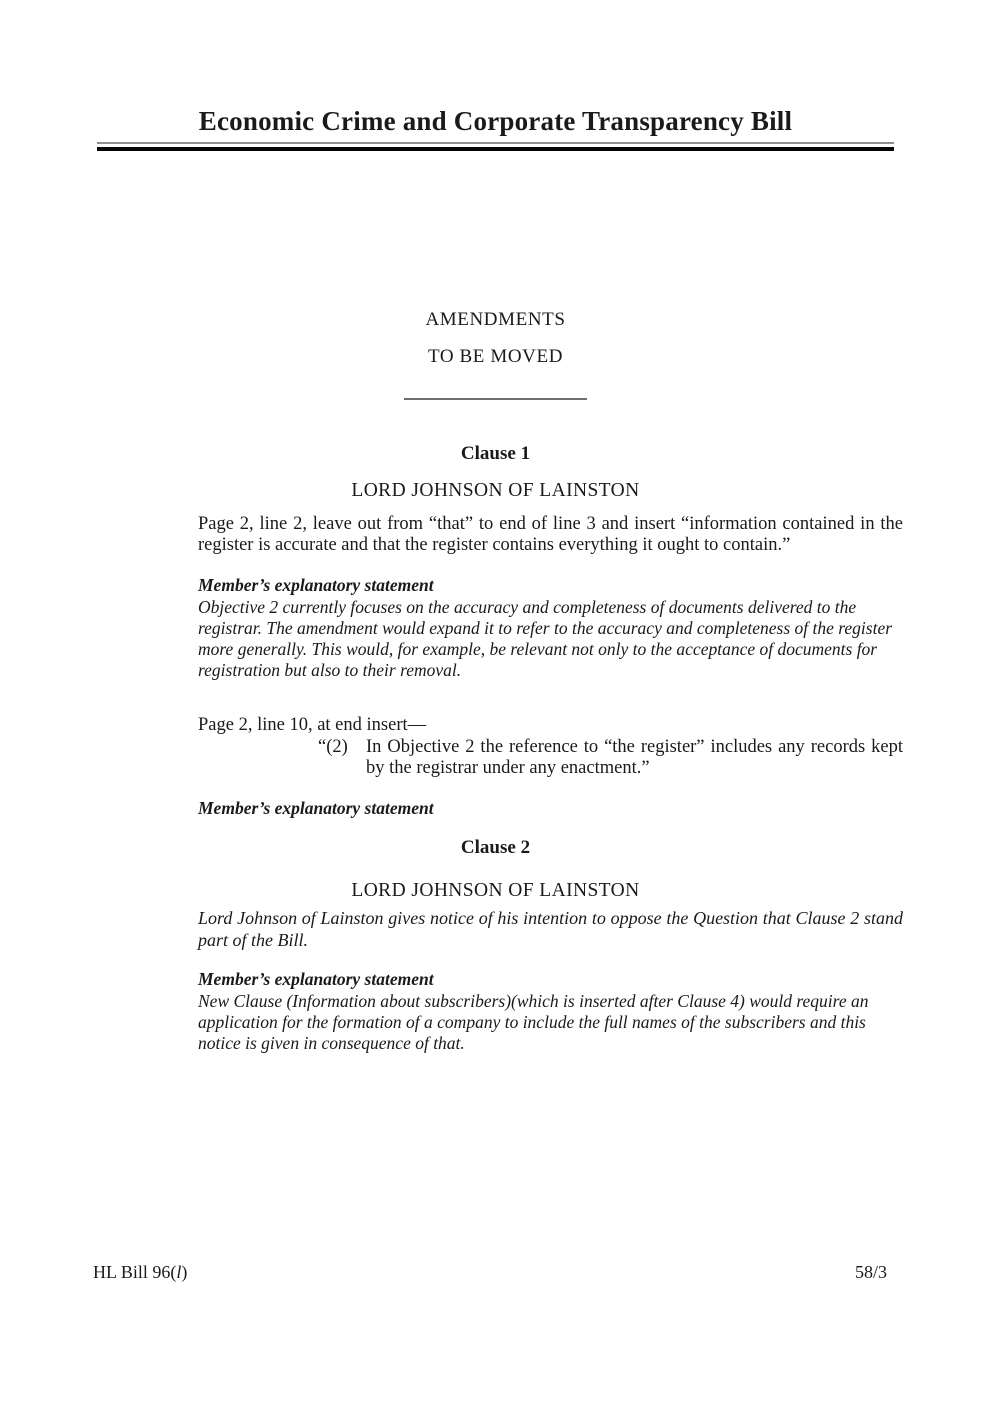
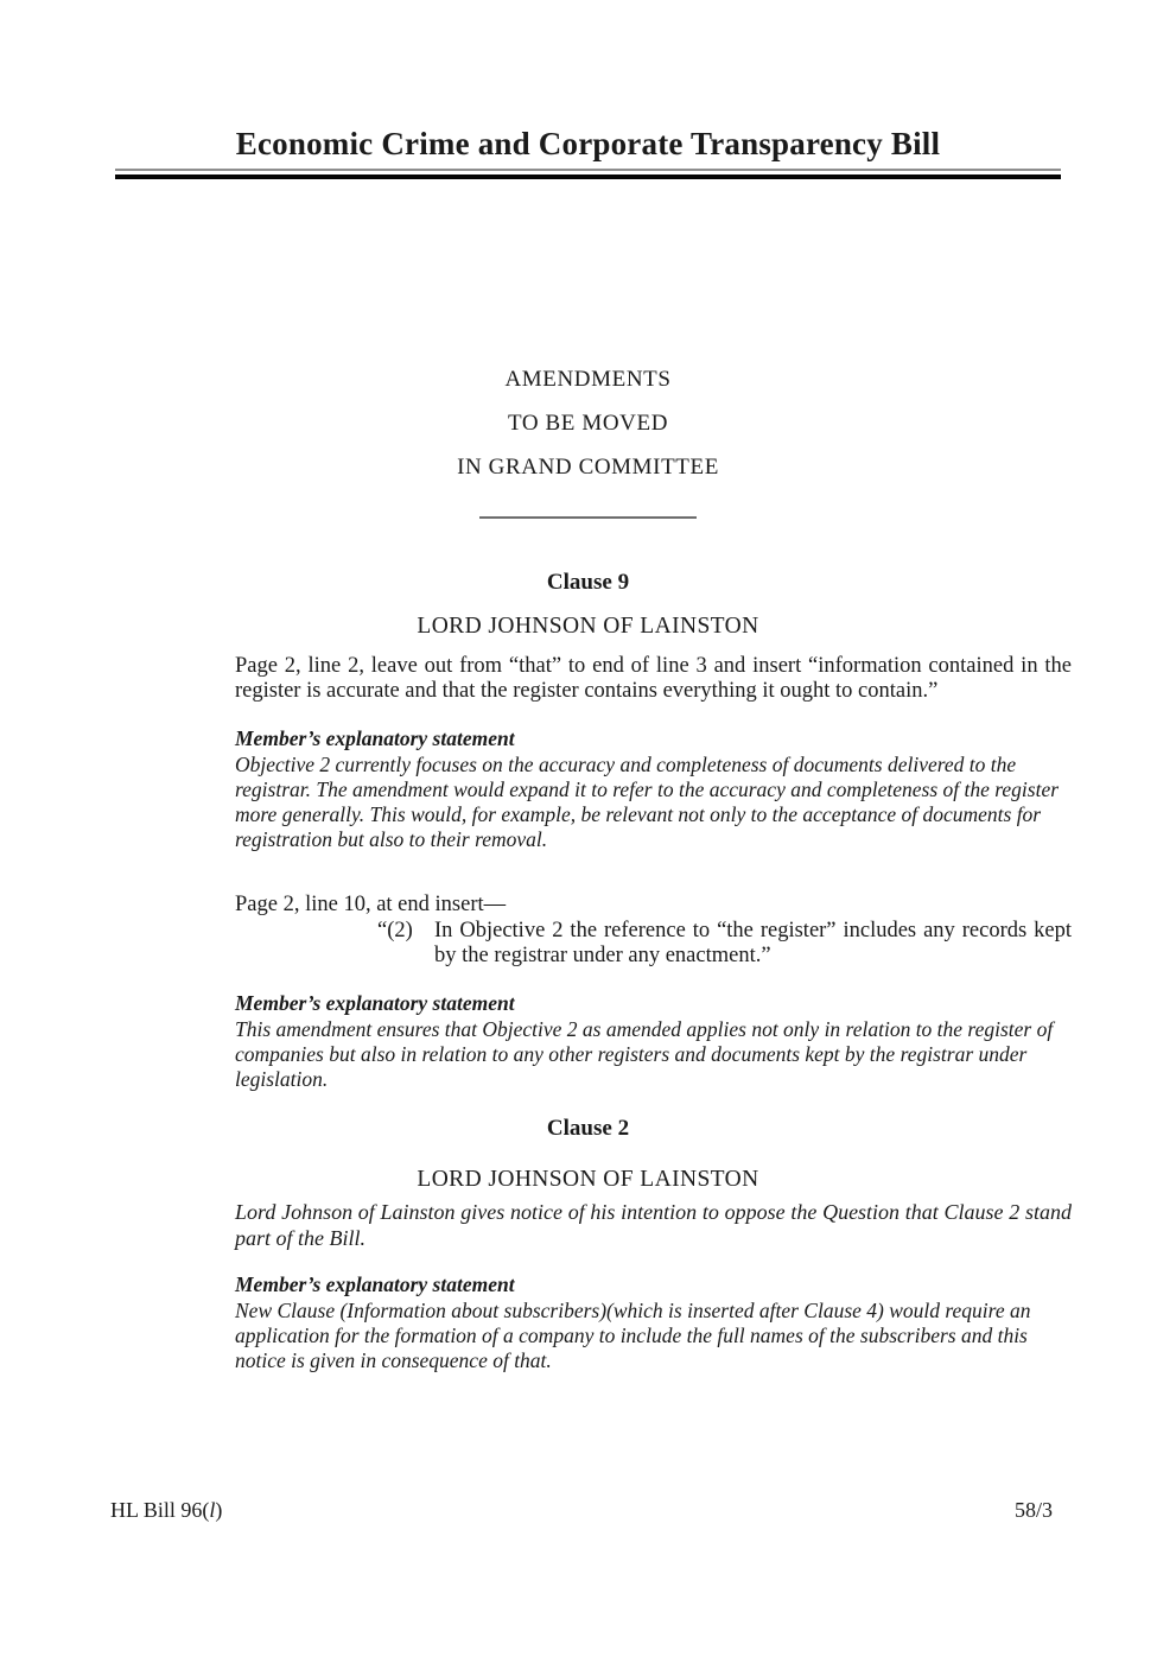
  Economic Crime and Corporate Transparency Bill
  AMENDMENTS
  TO BE MOVED
+ IN GRAND COMMITTEE
- Clause 1
+ Clause 9
  LORD JOHNSON OF LAINSTON
  Page 2, line 2, leave out from “that” to end of line 3 and insert “information contained in the register is accurate and that the register contains everything it ought to contain.”
  Member’s explanatory statement
  Objective 2 currently focuses on the accuracy and completeness of documents delivered to the registrar. The amendment would expand it to refer to the accuracy and completeness of the register more generally. This would, for example, be relevant not only to the acceptance of documents for registration but also to their removal.
  Page 2, line 10, at end insert—
  “(2)
  In Objective 2 the reference to “the register” includes any records kept by the registrar under any enactment.”
  Member’s explanatory statement
+ This amendment ensures that Objective 2 as amended applies not only in relation to the register of companies but also in relation to any other registers and documents kept by the registrar under legislation.
  Clause 2
  LORD JOHNSON OF LAINSTON
  Lord Johnson of Lainston gives notice of his intention to oppose the Question that Clause 2 stand part of the Bill.
  Member’s explanatory statement
  New Clause (Information about subscribers)(which is inserted after Clause 4) would require an application for the formation of a company to include the full names of the subscribers and this notice is given in consequence of that.
  HL Bill 96(l)
  58/3
